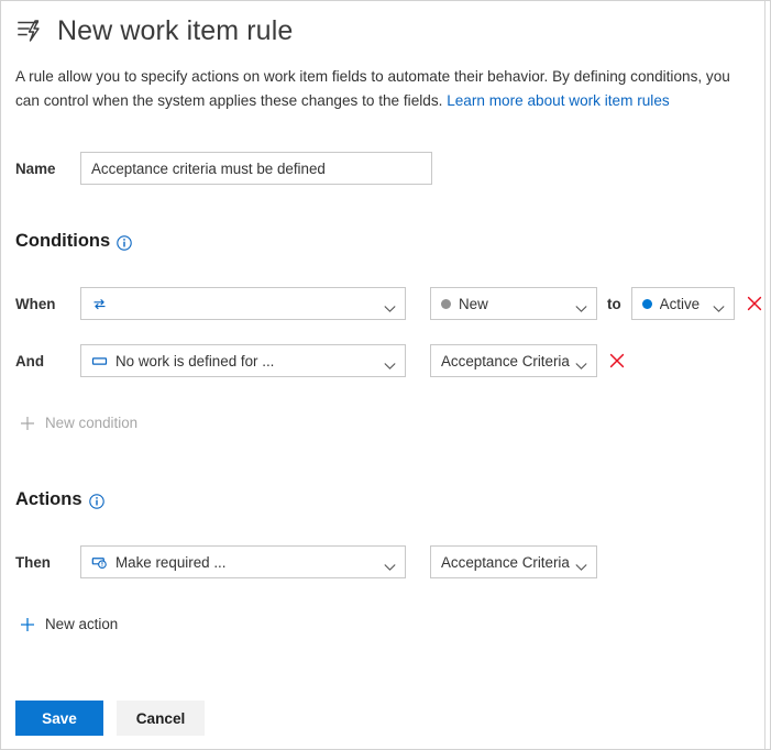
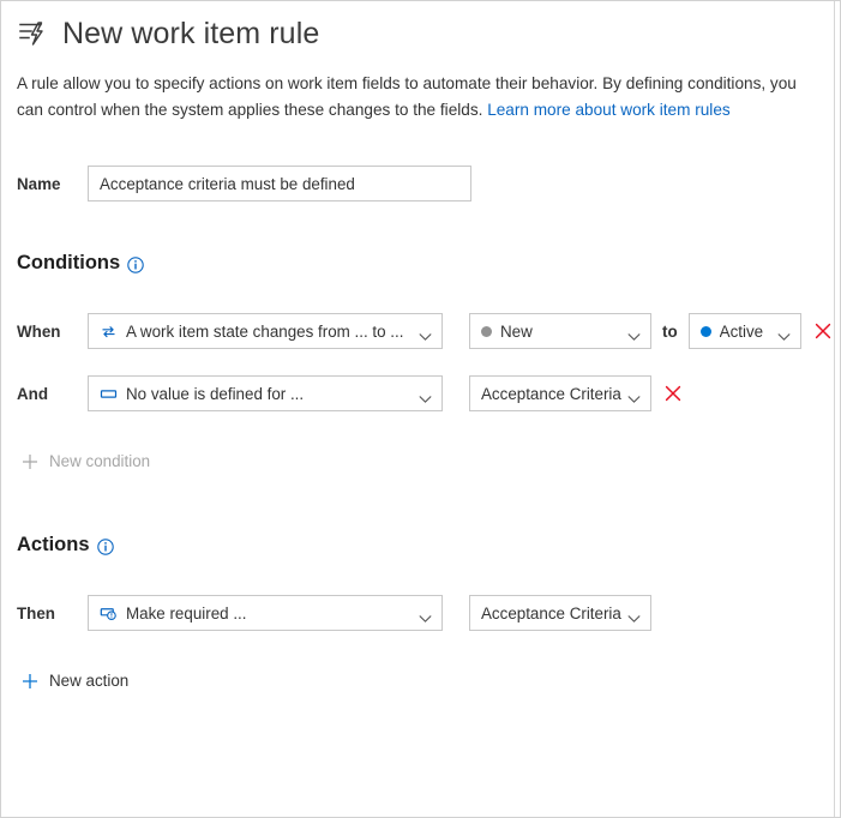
  New work item rule
  A rule allow you to specify actions on work item fields to automate their behavior. By defining conditions, you can control when the system applies these changes to the fields. Learn more about work item rules
  Name
  Acceptance criteria must be defined
  Conditions
  When
+ A work item state changes from ... to ...
  New
  to
  Active
  And
- No work is defined for ...
+ No value is defined for ...
  Acceptance Criteria
  New condition
  Actions
  Then
  Make required ...
  Acceptance Criteria
  New action
- Save
- Cancel
